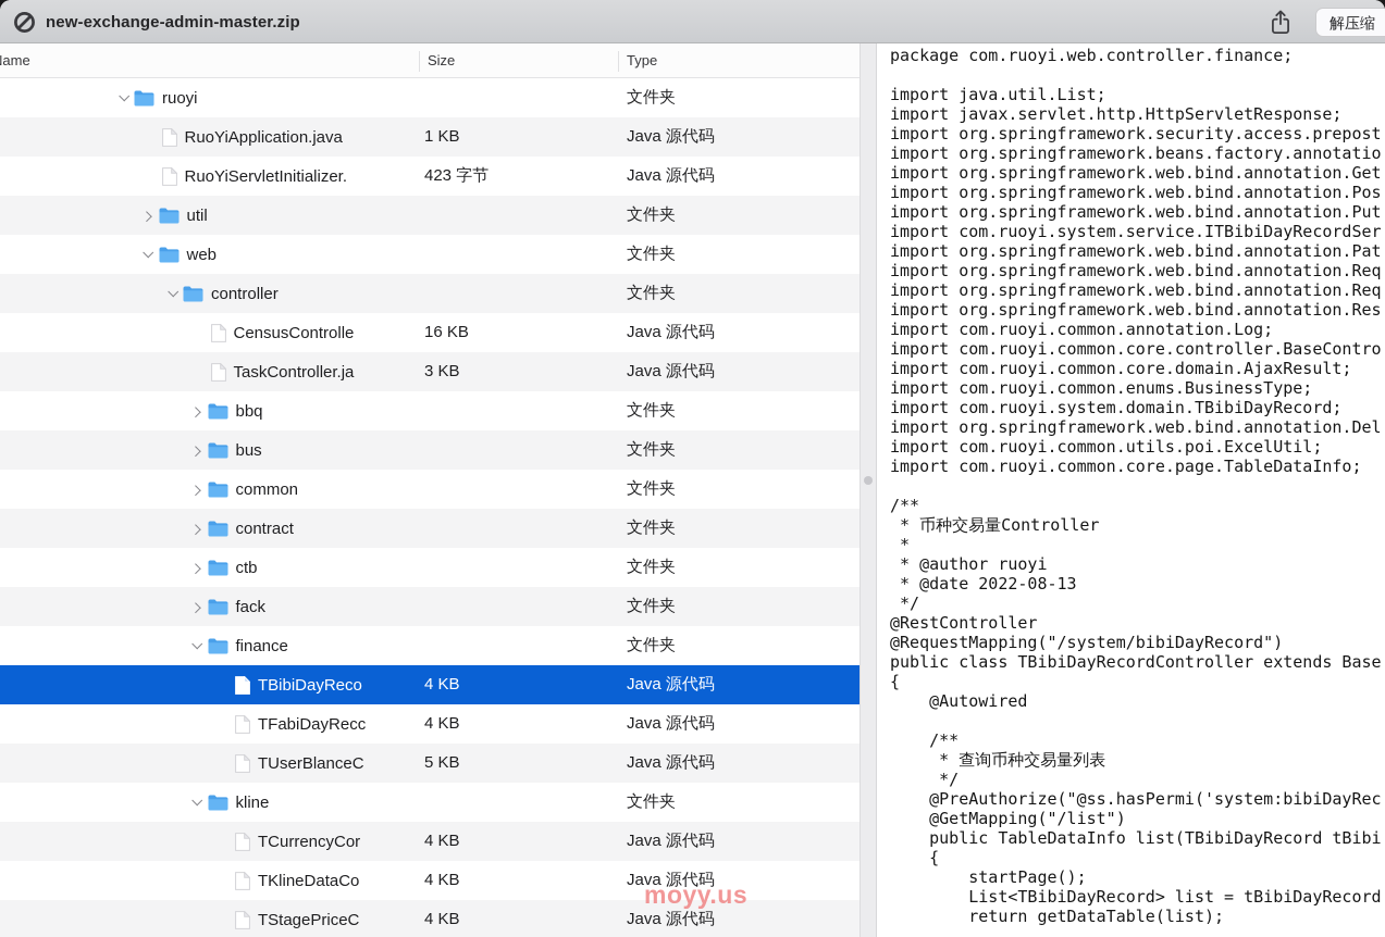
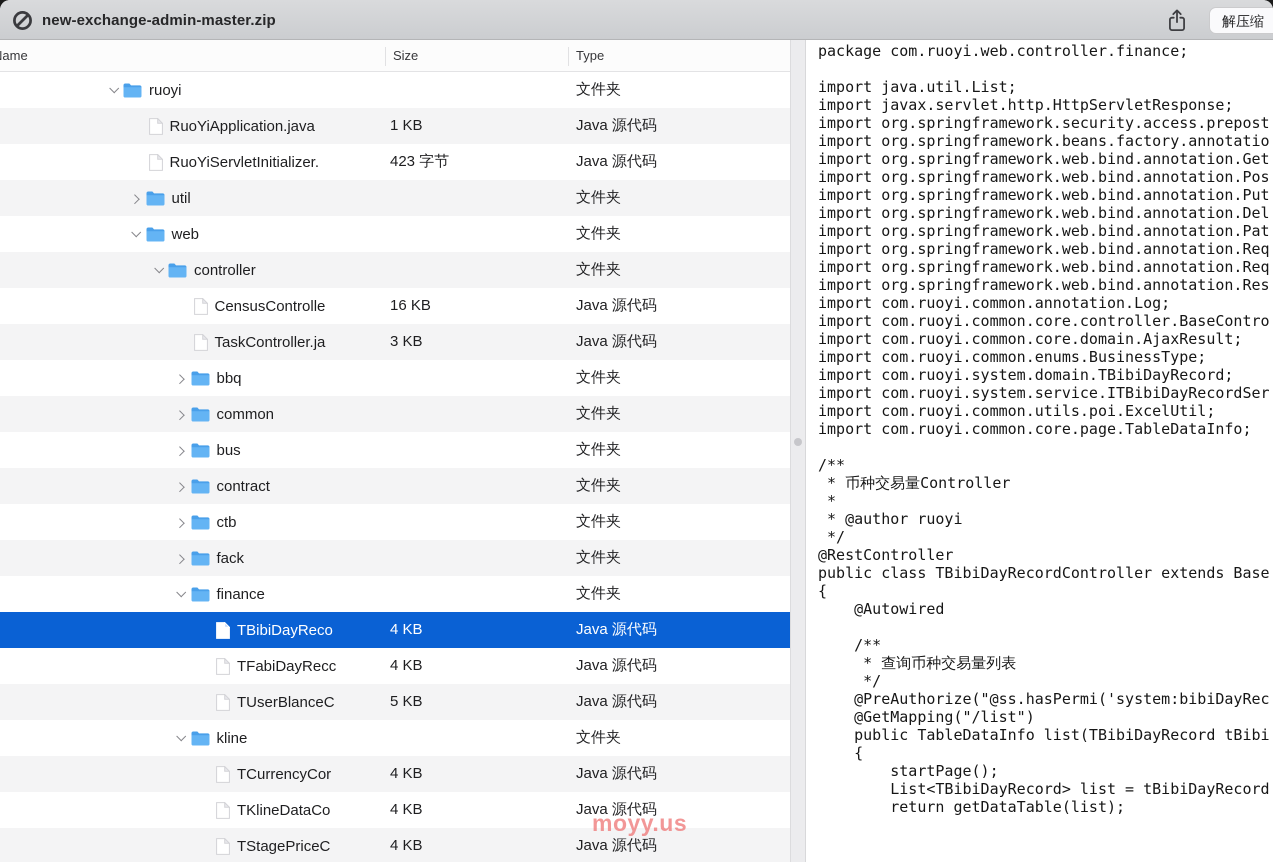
  new-exchange-admin-master.zip
  解压缩
  ame
  Size
  Type
  ruoyi
  文件夹
  RuoYiApplication.java
  1 KB
  Java 源代码
  RuoYiServletInitializer.
  423 字节
  Java 源代码
  util
  文件夹
  web
  文件夹
  controller
  文件夹
  CensusControlle
  16 KB
  Java 源代码
  TaskController.ja
  3 KB
  Java 源代码
  bbq
  文件夹
- bus
+ common
  文件夹
- common
+ bus
  文件夹
  contract
  文件夹
  ctb
  文件夹
  fack
  文件夹
  finance
  文件夹
  TBibiDayReco
  4 KB
  Java 源代码
  TFabiDayRecc
  4 KB
  Java 源代码
  TUserBlanceC
  5 KB
  Java 源代码
  kline
  文件夹
  TCurrencyCor
  4 KB
  Java 源代码
  TKlineDataCo
  4 KB
  Java 源代码
  TStagePriceC
  4 KB
  Java 源代码
  package com.ruoyi.web.controller.finance;
  import java.util.List;
  import javax.servlet.http.HttpServletResponse;
  import org.springframework.security.access.prepost
  import org.springframework.beans.factory.annotatio
  import org.springframework.web.bind.annotation.Get
  import org.springframework.web.bind.annotation.Pos
  import org.springframework.web.bind.annotation.Put
- import com.ruoyi.system.service.ITBibiDayRecordSer
+ import org.springframework.web.bind.annotation.Del
  import org.springframework.web.bind.annotation.Pat
  import org.springframework.web.bind.annotation.Req
  import org.springframework.web.bind.annotation.Req
  import org.springframework.web.bind.annotation.Res
  import com.ruoyi.common.annotation.Log;
  import com.ruoyi.common.core.controller.BaseContro
  import com.ruoyi.common.core.domain.AjaxResult;
  import com.ruoyi.common.enums.BusinessType;
  import com.ruoyi.system.domain.TBibiDayRecord;
- import org.springframework.web.bind.annotation.Del
+ import com.ruoyi.system.service.ITBibiDayRecordSer
  import com.ruoyi.common.utils.poi.ExcelUtil;
  import com.ruoyi.common.core.page.TableDataInfo;
  /**
  * 币种交易量Controller
  *
  * @author ruoyi
- * @date 2022-08-13
  */
  @RestController
- @RequestMapping("/system/bibiDayRecord")
  public class TBibiDayRecordController extends Base
  {
  @Autowired
  /**
  * 查询币种交易量列表
  */
  @PreAuthorize("@ss.hasPermi('system:bibiDayRec
  @GetMapping("/list")
  public TableDataInfo list(TBibiDayRecord tBibi
  {
  startPage();
  List<TBibiDayRecord> list = tBibiDayRecord
  return getDataTable(list);
  moyy.us
